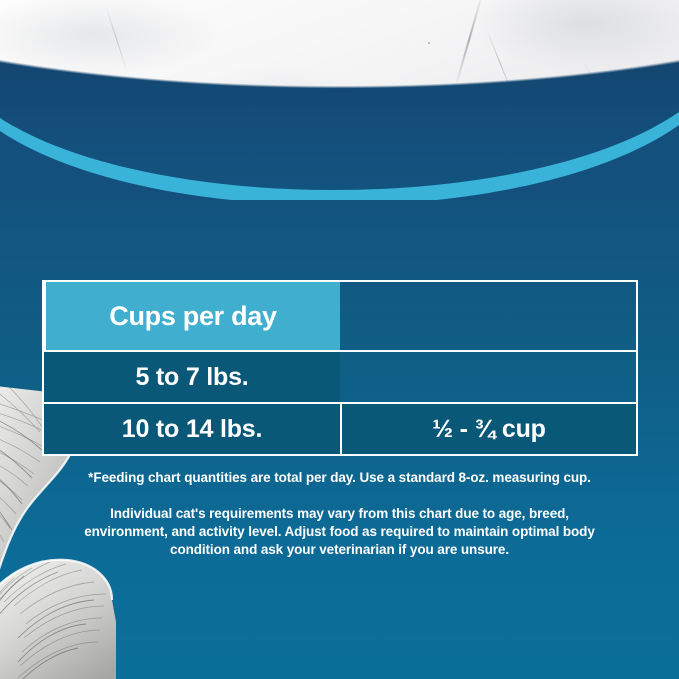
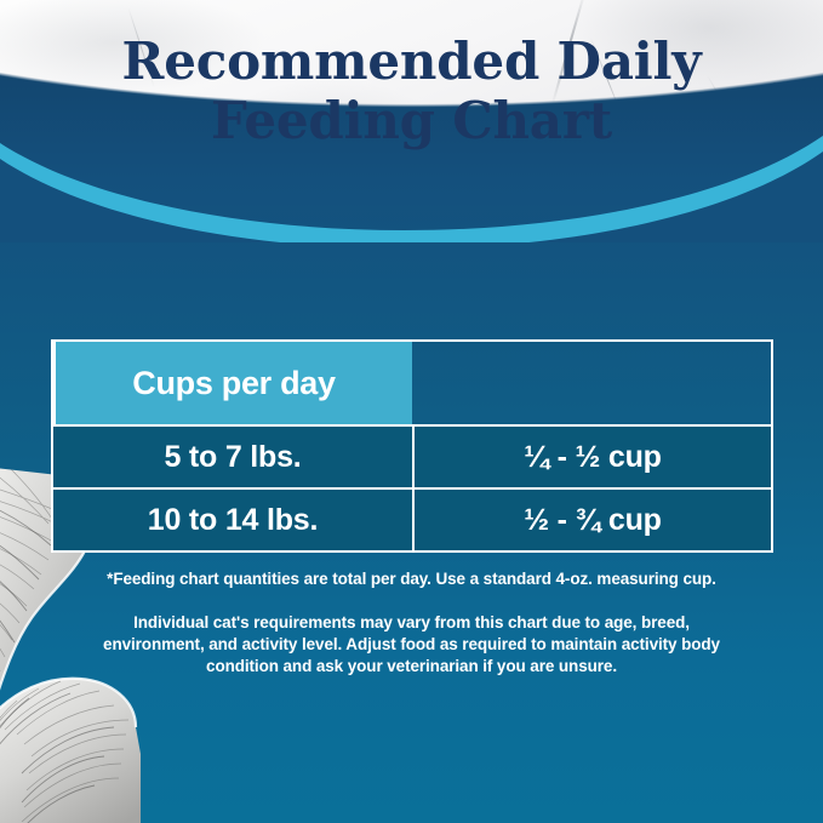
+ Recommended Daily
+ Feeding Chart
  Cups per day
  5 to 7 lbs.
+ ¼ - ½ cup
  10 to 14 lbs.
  ½ - ¾ cup
- *Feeding chart quantities are total per day. Use a standard 8-oz. measuring cup.
+ *Feeding chart quantities are total per day. Use a standard 4-oz. measuring cup.
- Individual cat's requirements may vary from this chart due to age, breed, environment, and activity level. Adjust food as required to maintain optimal body condition and ask your veterinarian if you are unsure.
+ Individual cat's requirements may vary from this chart due to age, breed, environment, and activity level. Adjust food as required to maintain activity body condition and ask your veterinarian if you are unsure.
